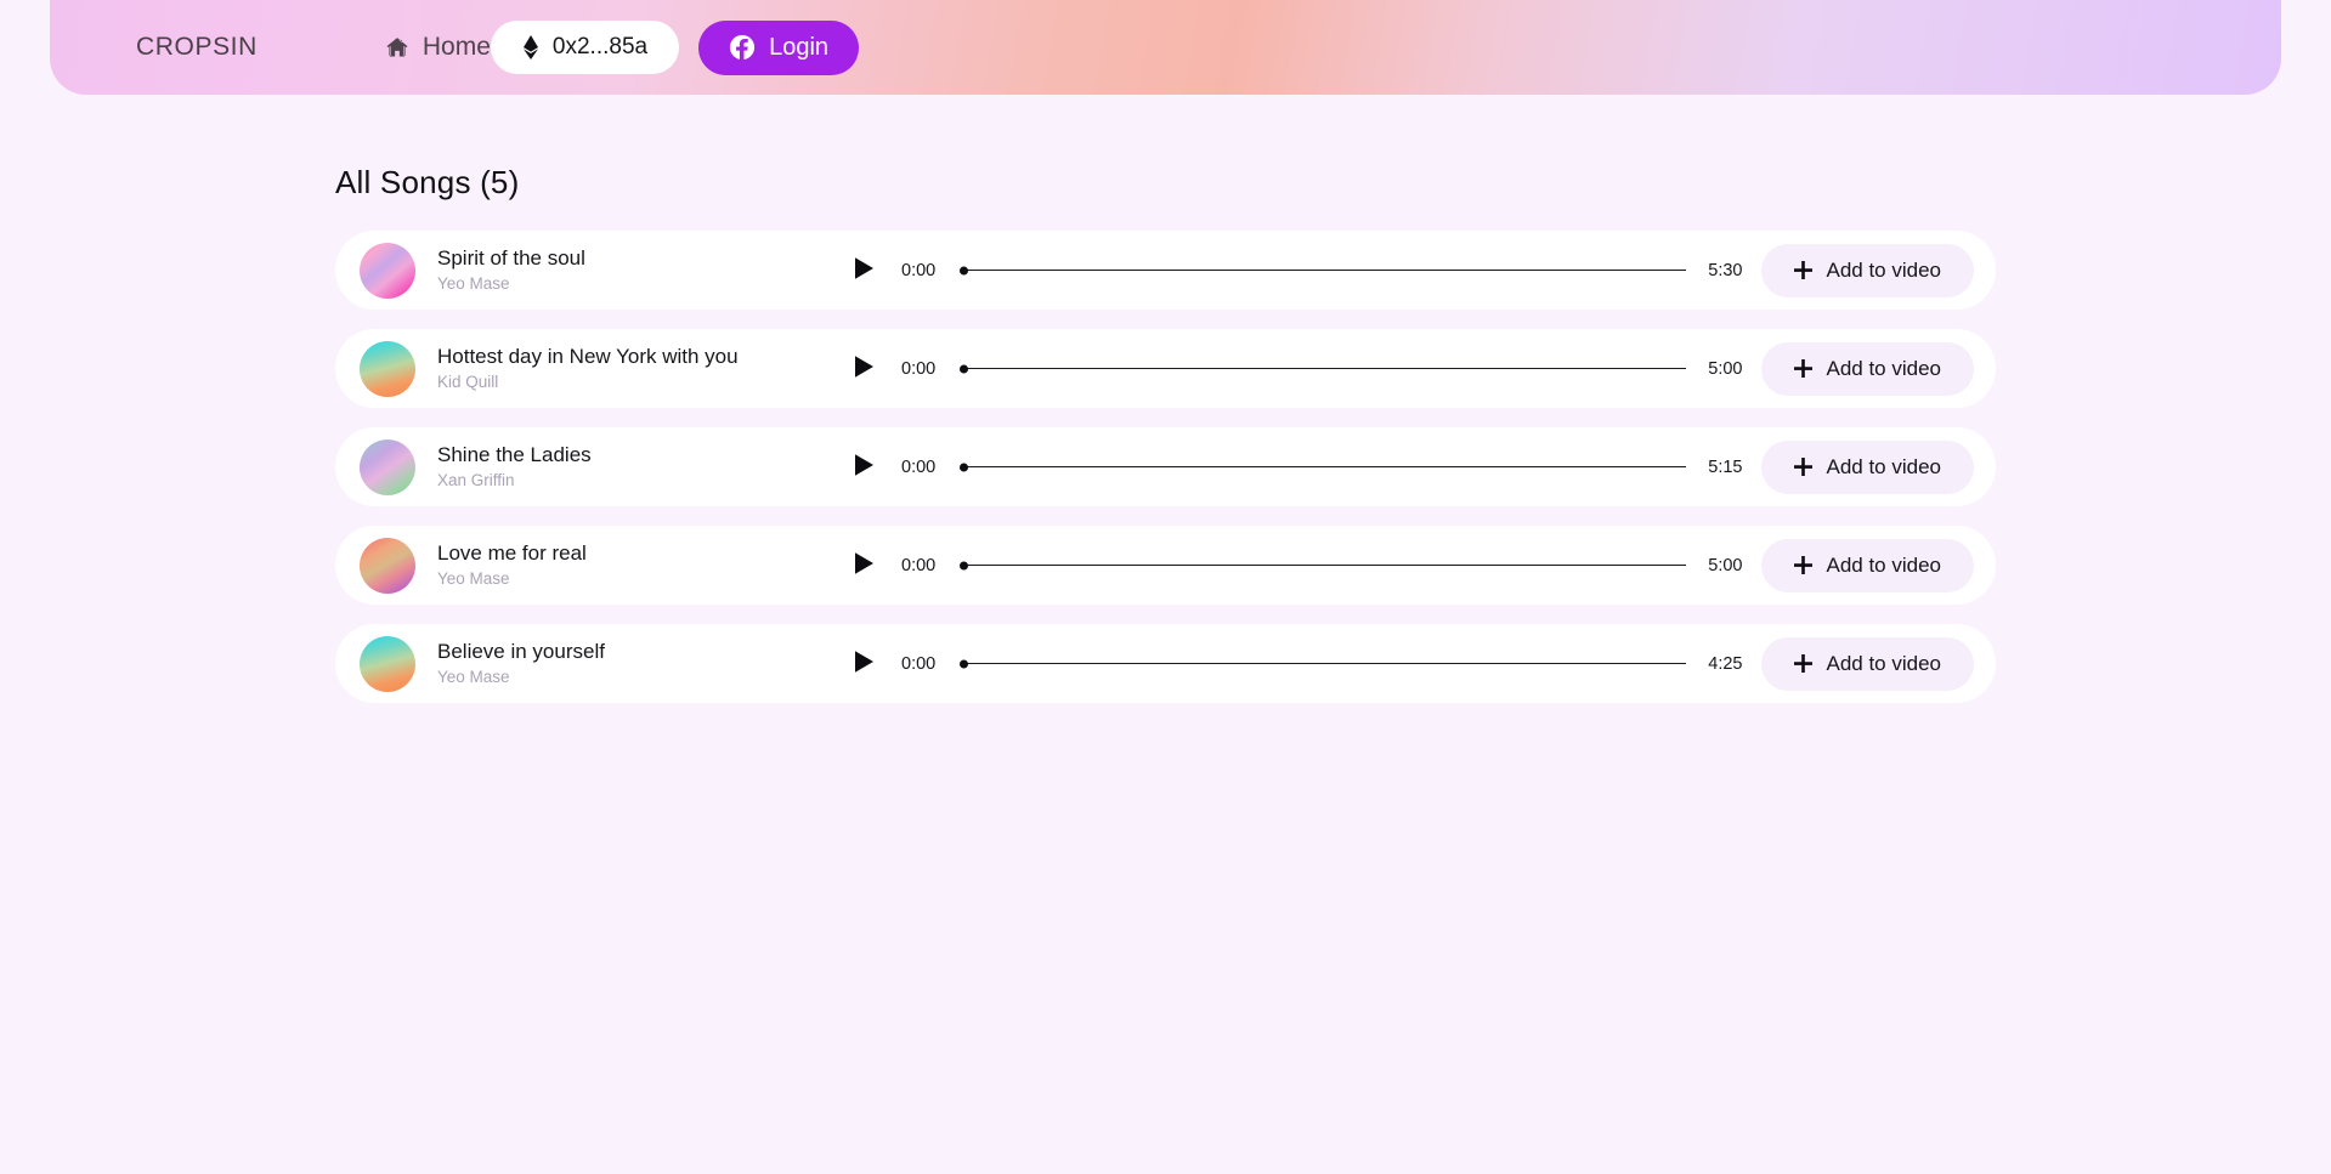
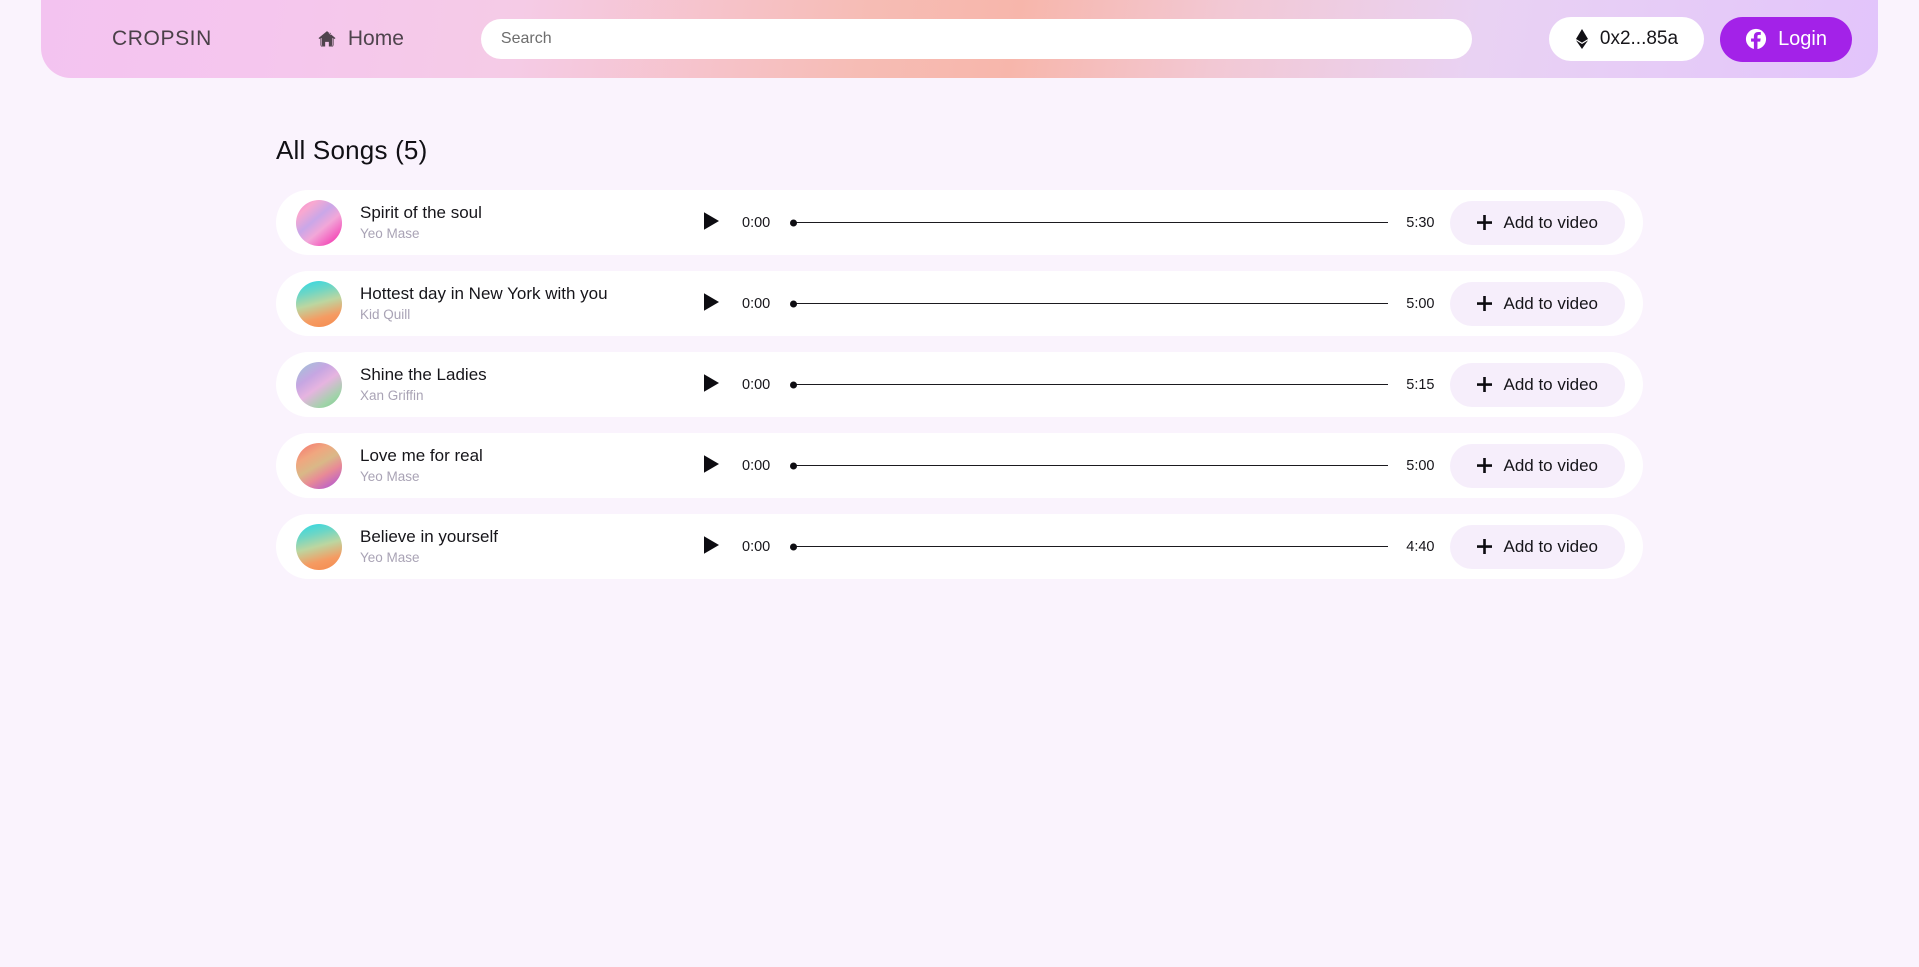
  CROPSIN
  Home
+ Search
  0x2...85a
  Login
  All Songs (5)
  Spirit of the soul
  Yeo Mase
  0:00
  5:30
  Add to video
  Hottest day in New York with you
  Kid Quill
  0:00
  5:00
  Add to video
  Shine the Ladies
  Xan Griffin
  0:00
  5:15
  Add to video
  Love me for real
  Yeo Mase
  0:00
  5:00
  Add to video
  Believe in yourself
  Yeo Mase
  0:00
- 4:25
+ 4:40
  Add to video
